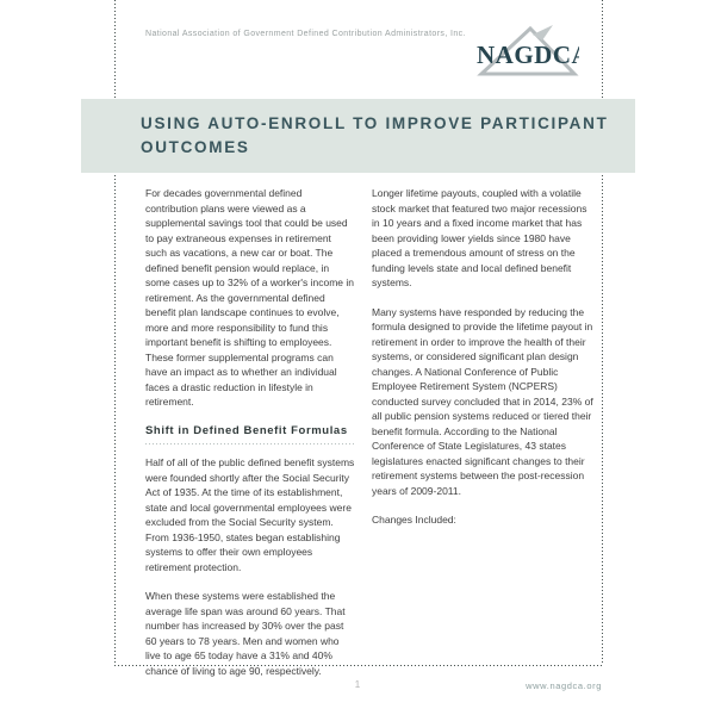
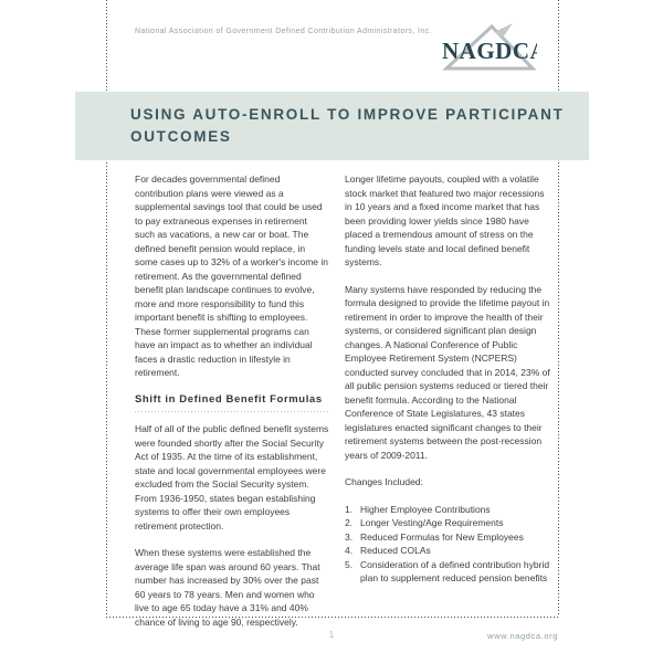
  NAGDC
  USING AUTO-ENROLL TO IMPROVE PARTICIPANT
  OUTCOMES
  For decades governmental defined contribution plans were viewed as a supplemental savings tool that could be used to pay extraneous expenses in retirement such as vacations, a new car or boat. The defined benefit pension would replace, in some cases up to 32% of a worker's income in retirement. As the governmental defined benefit plan landscape continues to evolve, more and more responsibility to fund this important benefit is shifting to employees. These former supplemental programs can have an impact as to whether an individual faces a drastic reduction in lifestyle in retirement.
  Shift in Defined Benefit Formulas
  Half of all of the public defined benefit systems were founded shortly after the Social Security Act of 1935. At the time of its establishment, state and local governmental employees were excluded from the Social Security system. From 1936-1950, states began establishing systems to offer their own employees retirement protection.
  When these systems were established the average life span was around 60 years. That number has increased by 30% over the past 60 years to 78 years. Men and women who live to age 65 today have a 31% and 40% chance of living to age 90, respectively.
  Longer lifetime payouts, coupled with a volatile stock market that featured two major recessions in 10 years and a fixed income market that has been providing lower yields since 1980 have placed a tremendous amount of stress on the funding levels state and local defined benefit systems.
  Many systems have responded by reducing the formula designed to provide the lifetime payout in retirement in order to improve the health of their systems, or considered significant plan design changes. A National Conference of Public Employee Retirement System (NCPERS) conducted survey concluded that in 2014, 23% of all public pension systems reduced or tiered their benefit formula. According to the National Conference of State Legislatures, 43 states legislatures enacted significant changes to their retirement systems between the post-recession years of 2009-2011.
  Changes Included:
+ 1.
+ Higher Employee Contributions
+ 2.
+ Longer Vesting/Age Requirements
+ 3.
+ Reduced Formulas for New Employees
+ 4.
+ Reduced COLAs
+ 5.
+ Consideration of a defined contribution hybrid plan to supplement reduced pension benefits
  1
  www.nagdca.org
